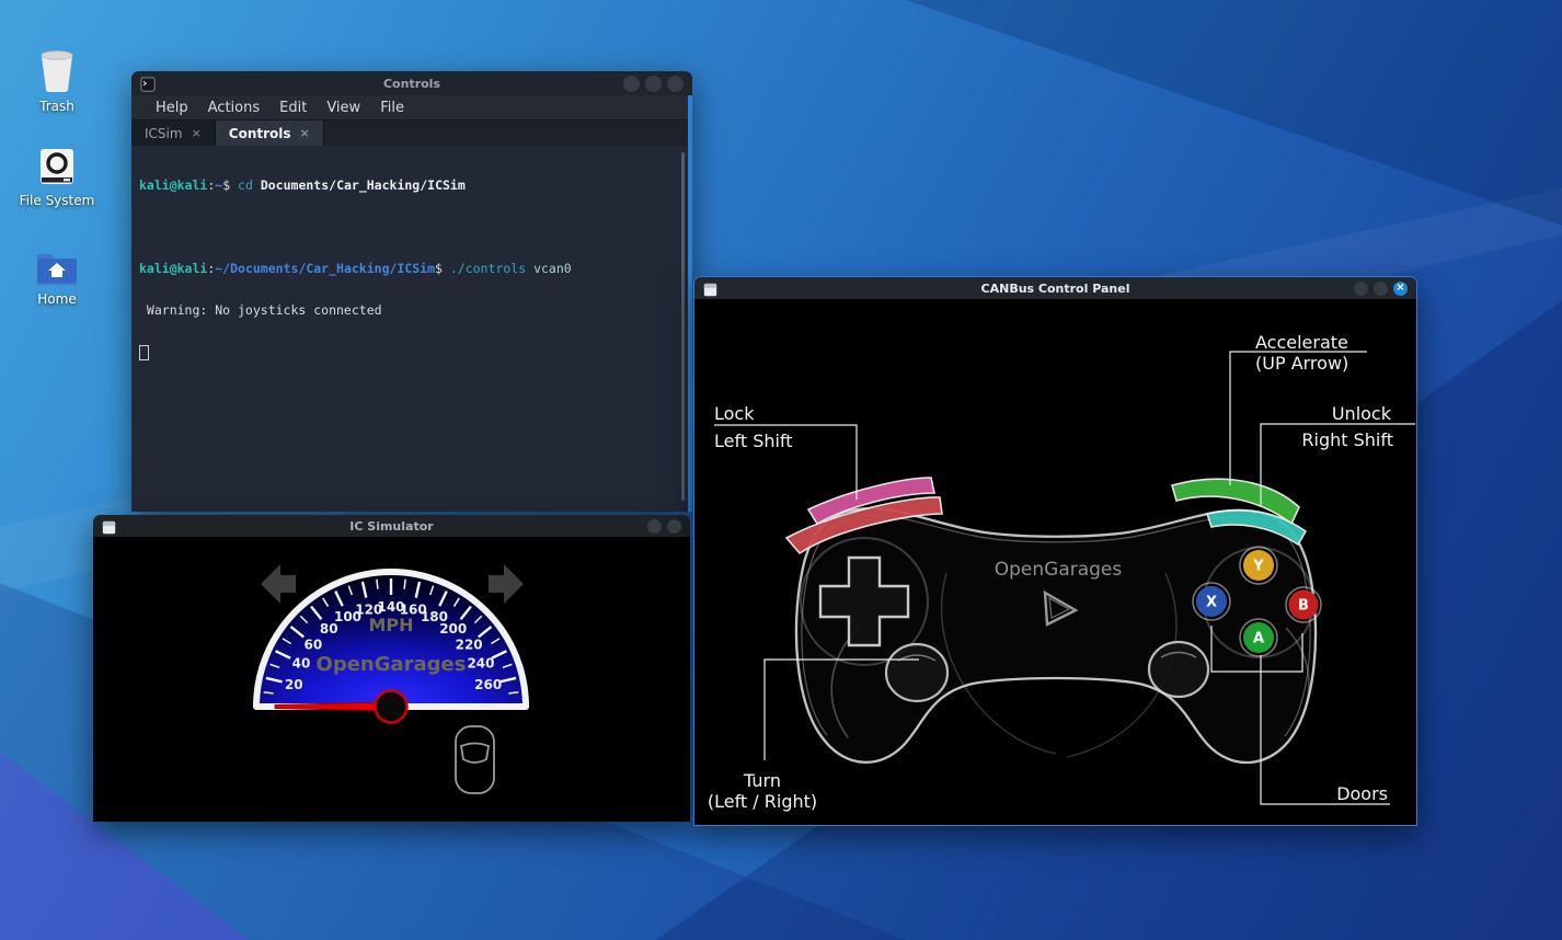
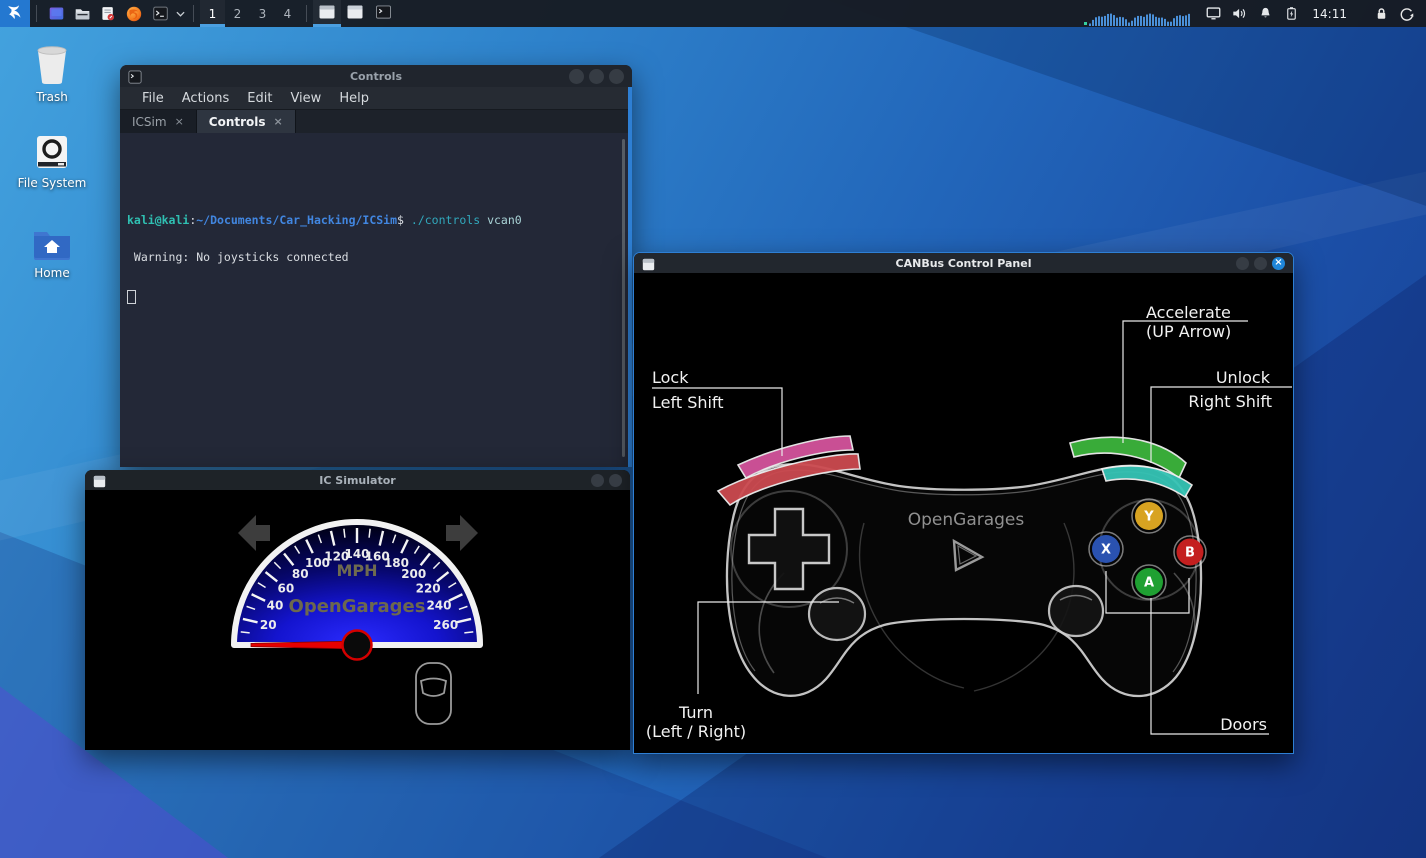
+ 1
+ 2
+ 3
+ 4
+ 14:11
  Trash
  File System
  Home
  Controls
- Help
+ File
  Actions
  Edit
  View
- File
+ Help
  ICSim
  ×
  Controls
  ×
- kali@kali:~$ cd Documents/Car_Hacking/ICSim
  kali@kali:~/Documents/Car_Hacking/ICSim$ ./controls vcan0
  Warning: No joysticks connected
  IC Simulator
  20
  40
  60
  80
  100
  120
  140
  160
  180
  200
  220
  240
  260
  MPH
  OpenGarages
  CANBus Control Panel
  ×
  Y
  X
  B
  A
  OpenGarages
  Accelerate
  (UP Arrow)
  Unlock
  Right Shift
  Lock
  Left Shift
  Turn
  (Left / Right)
  Doors
